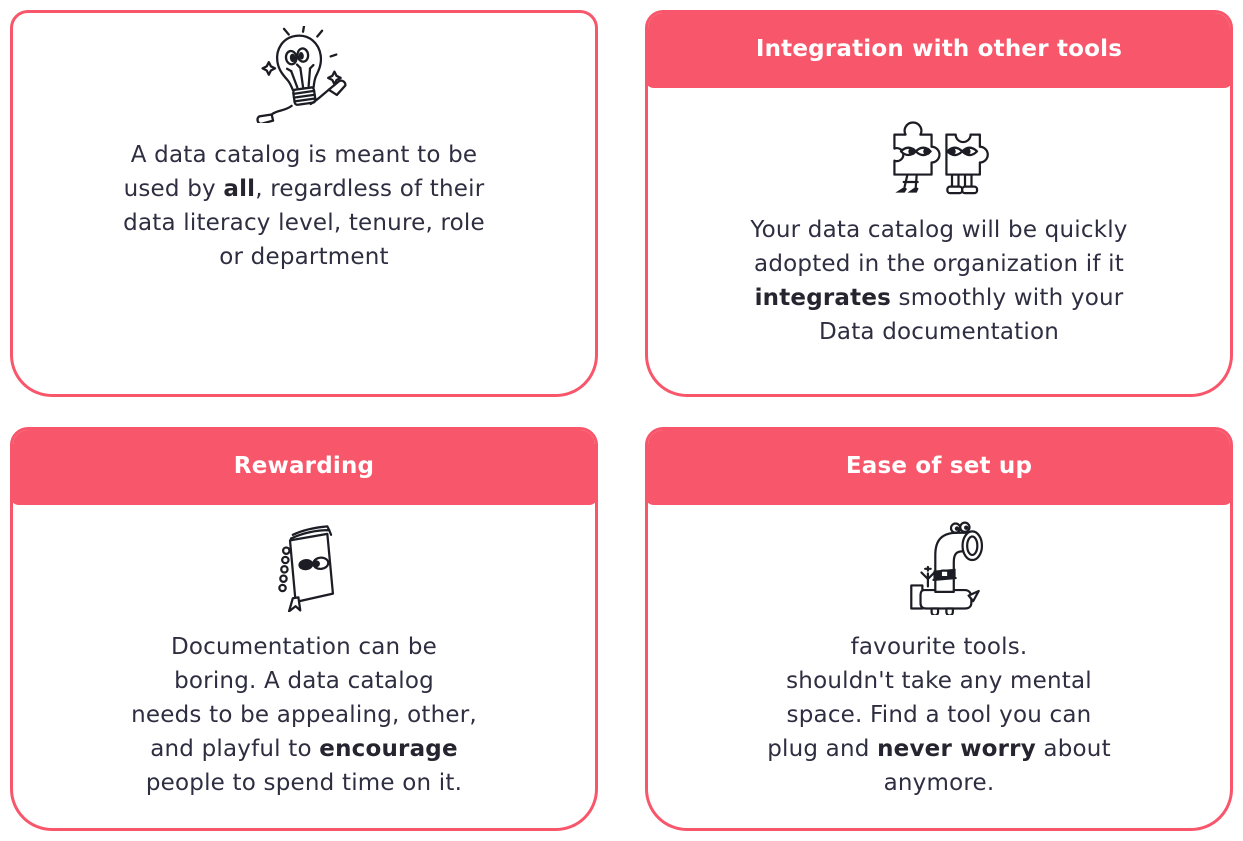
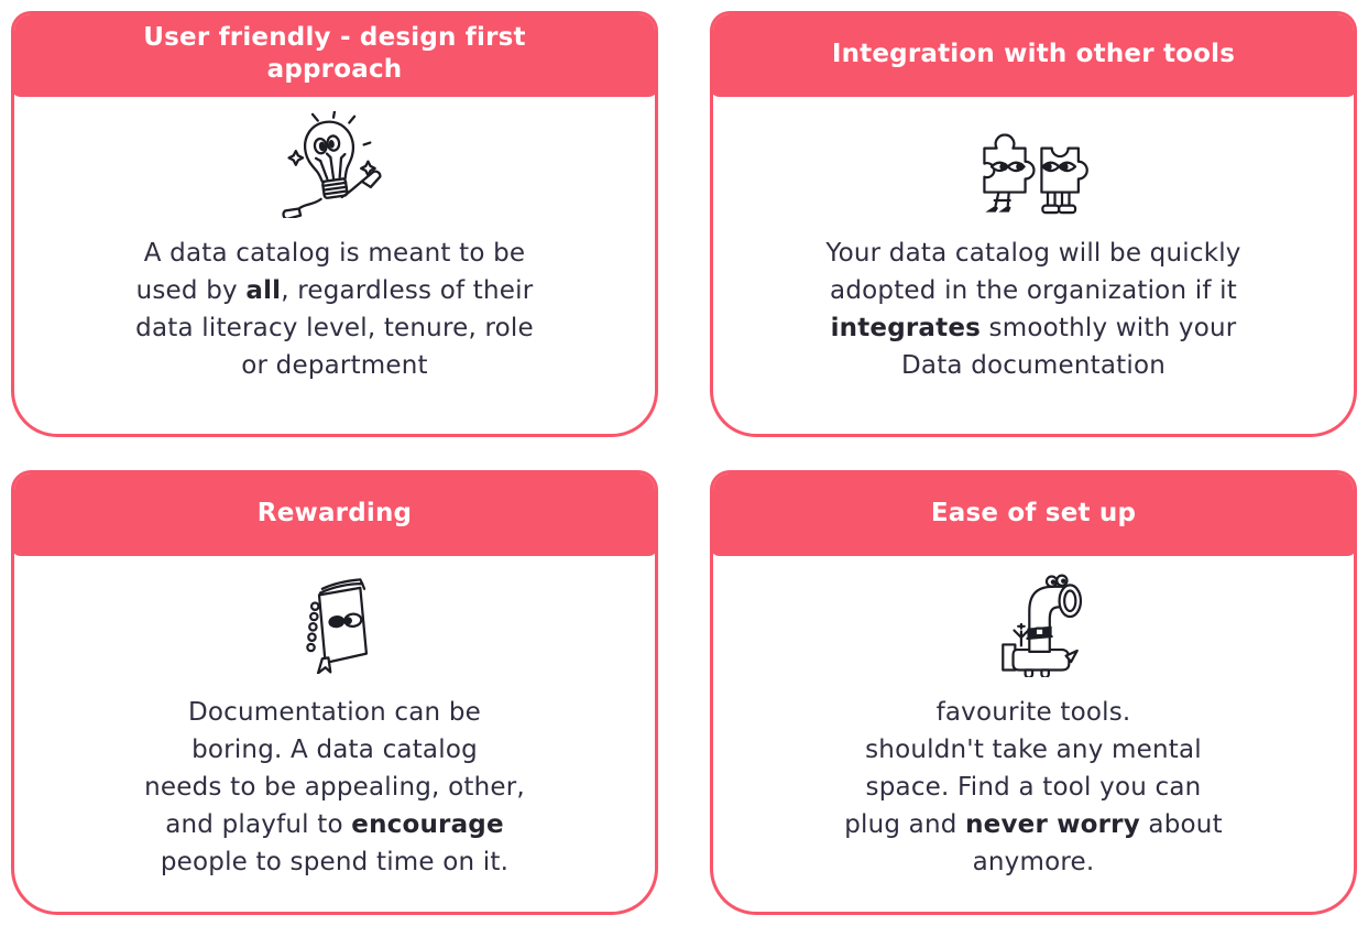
+ User friendly - design first
+ approach
  A data catalog is meant to be
  used by all, regardless of their
  data literacy level, tenure, role
  or department
  Integration with other tools
  Your data catalog will be quickly
  adopted in the organization if it
  integrates smoothly with your
  Data documentation
  Rewarding
  Documentation can be
  boring. A data catalog
  needs to be appealing, other,
  and playful to encourage
  people to spend time on it.
  Ease of set up
  favourite tools.
  shouldn't take any mental
  space. Find a tool you can
  plug and never worry about
  anymore.
